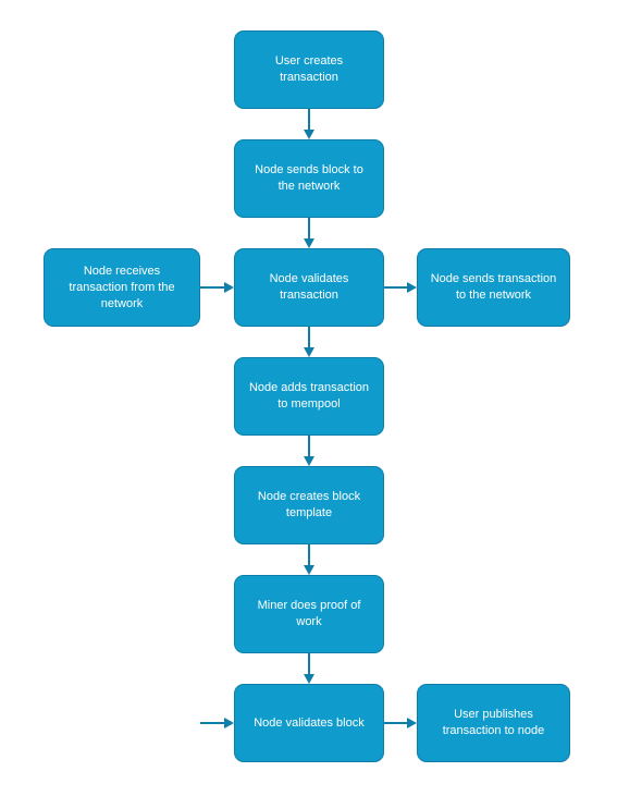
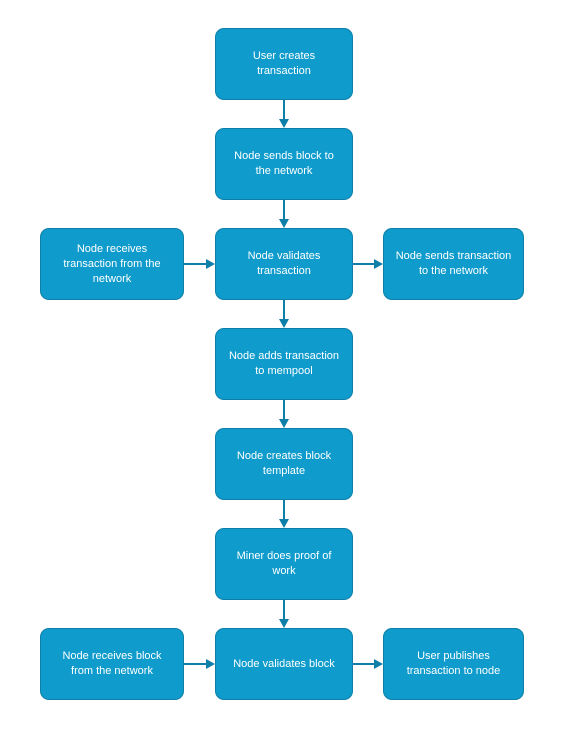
  User creates transaction
  Node sends block to the network
  Node receives transaction from the network
  Node validates transaction
  Node sends transaction to the network
  Node adds transaction to mempool
  Node creates block template
  Miner does proof of work
+ Node receives block from the network
  Node validates block
  User publishes transaction to node
